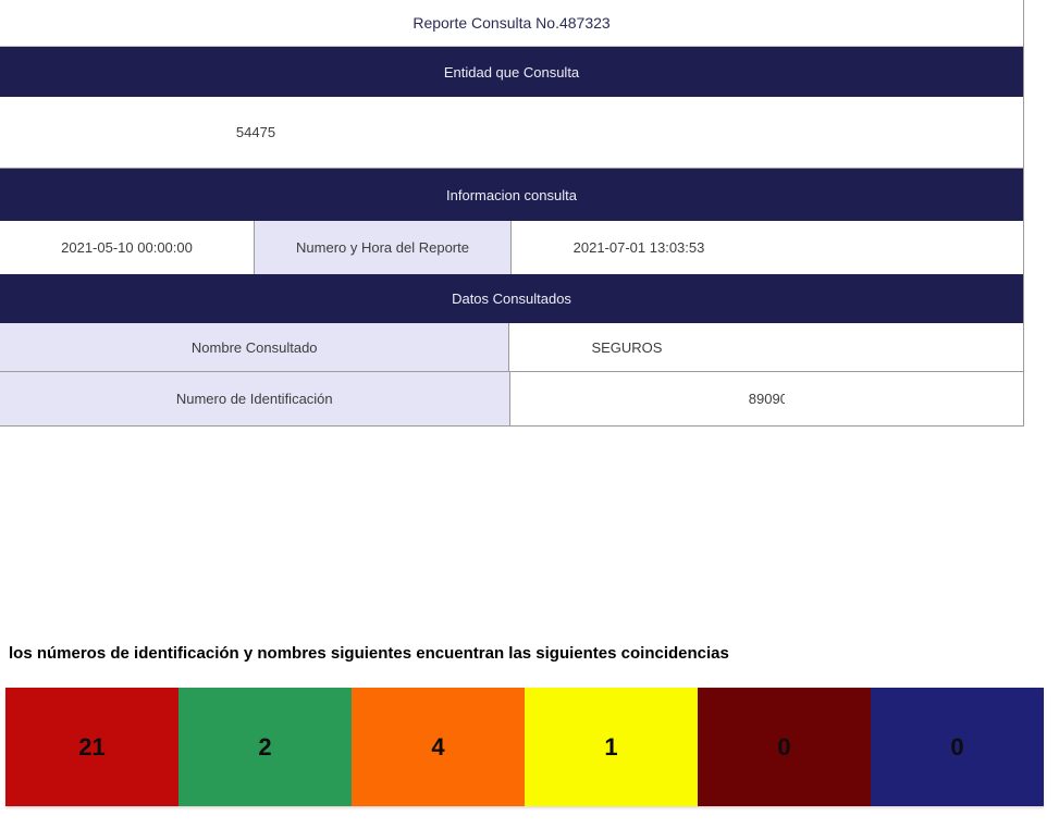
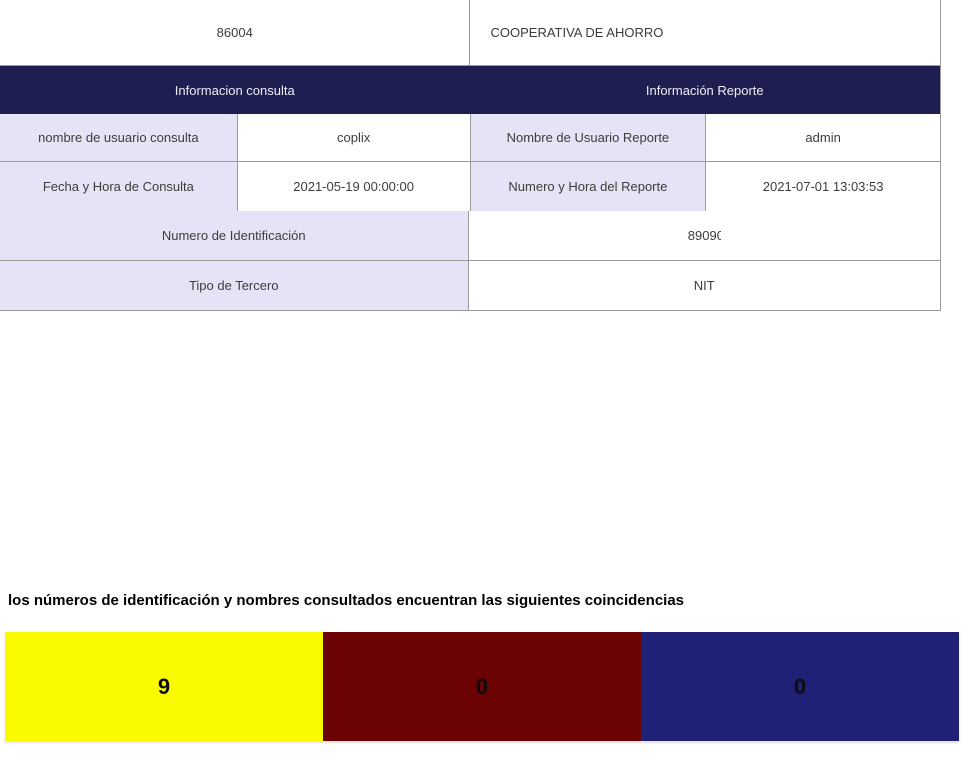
- Reporte Consulta No.487323
- Entidad que Consulta
- 54475
+ 86004
+ COOPERATIVA DE AHORRO
  Informacion consulta
+ Información Reporte
+ nombre de usuario consulta
+ coplix
+ Nombre de Usuario Reporte
+ admin
+ Fecha y Hora de Consulta
- 2021-05-10 00:00:00
+ 2021-05-19 00:00:00
  Numero y Hora del Reporte
  2021-07-01 13:03:53
- Datos Consultados
- Nombre Consultado
- SEGUROS
  Numero de Identificación
  8909
  0
+ Tipo de Tercero
+ NIT
- los números de identificación y nombres siguientes encuentran las siguientes coincidencias
+ los números de identificación y nombres consultados encuentran las siguientes coincidencias
- 21
- 2
- 4
- 1
+ 9
  0
  0
